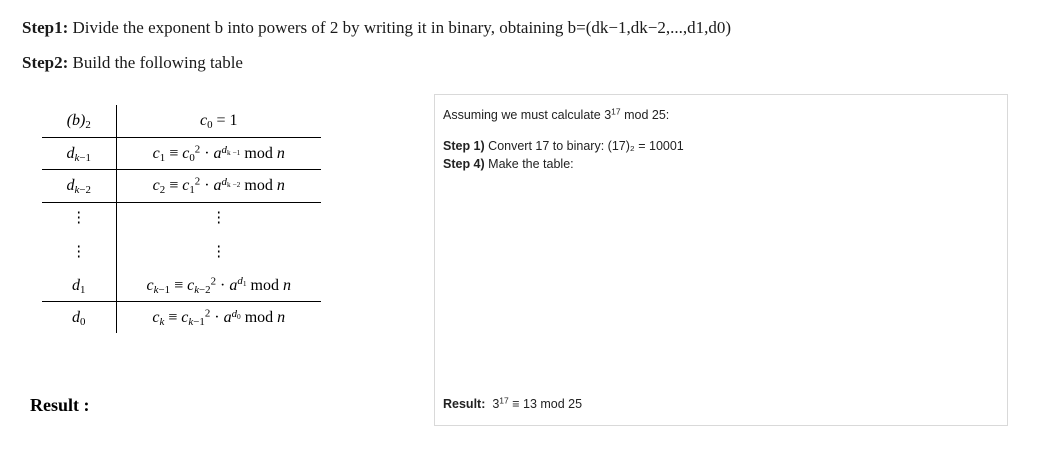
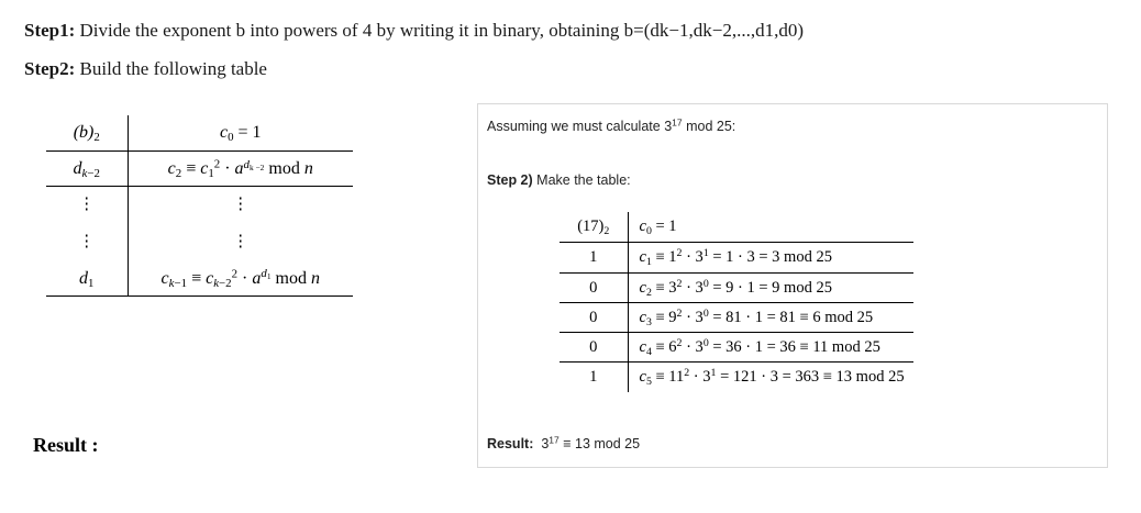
- Step1: Divide the exponent b into powers of 2 by writing it in binary, obtaining b=(dk−1,dk−2,...,d1,d0)
+ Step1: Divide the exponent b into powers of 4 by writing it in binary, obtaining b=(dk−1,dk−2,...,d1,d0)
  Step2: Build the following table
  (b)2	c0 = 1
- dk−1	c1 ≡ c02 · adk −1 mod n
  dk−2	c2 ≡ c12 · adk −2 mod n
  ⋮	⋮
  ⋮	⋮
  d1	ck−1 ≡ ck−22 · ad1 mod n
- d0	ck ≡ ck−12 · ad0 mod n
  Result :
  Assuming we must calculate 317 mod 25:
- Step 1) Convert 17 to binary: (17)₂ = 10001
- Step 4) Make the table:
+ Step 2) Make the table:
+ (17)2	c0 = 1
+ 1	c1 ≡ 12 · 31 = 1 · 3 = 3 mod 25
+ 0	c2 ≡ 32 · 30 = 9 · 1 = 9 mod 25
+ 0	c3 ≡ 92 · 30 = 81 · 1 = 81 ≡ 6 mod 25
+ 0	c4 ≡ 62 · 30 = 36 · 1 = 36 ≡ 11 mod 25
+ 1	c5 ≡ 112 · 31 = 121 · 3 = 363 ≡ 13 mod 25
  Result: 317 ≡ 13 mod 25
